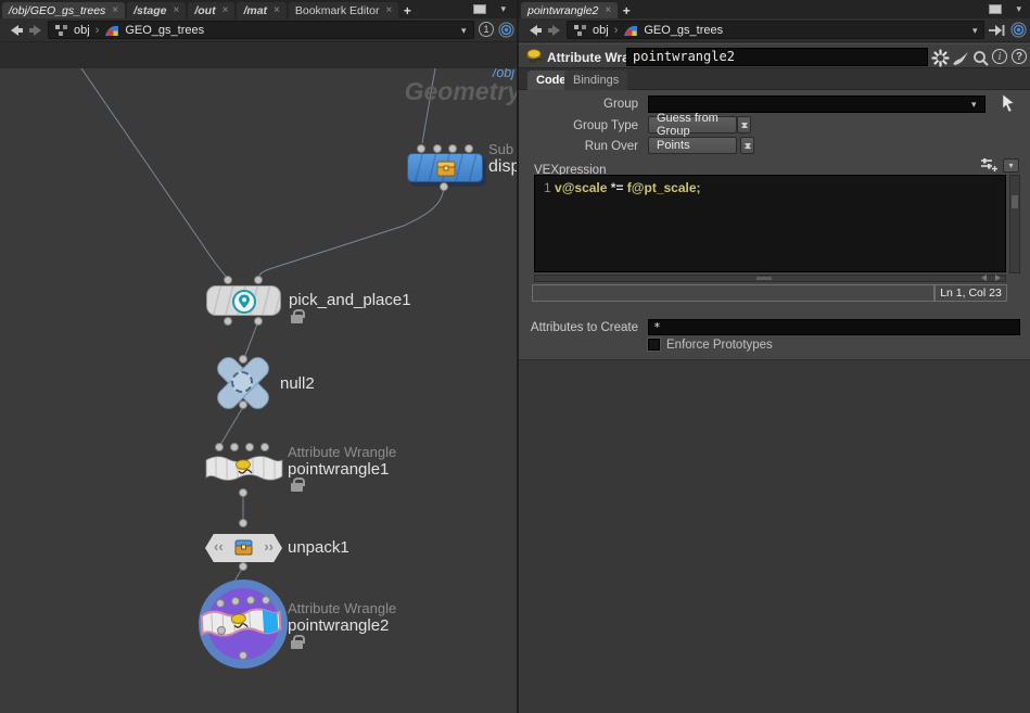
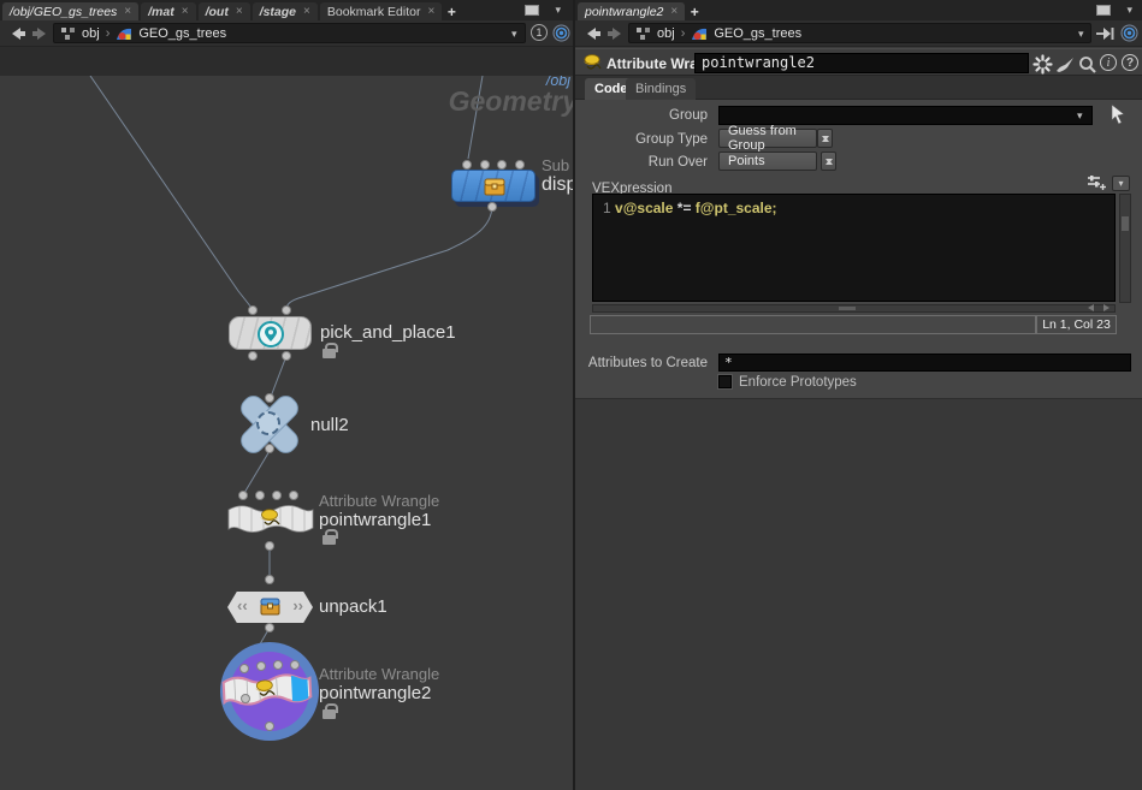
  /obj/GEO_gs_trees
  ×
- /stage
+ /mat
  ×
  /out
  ×
- /mat
+ /stage
  ×
  Bookmark Editor
  ×
  +
  ▾
  obj
  ›
  GEO_gs_trees
  ▾
  1
  /obj
  Geometry
  Sub
  disp
  pick_and_place1
  null2
  Attribute Wrangle
  pointwrangle1
  ‹‹
  ››
  unpack1
  Attribute Wrangle
  pointwrangle2
  pointwrangle2
  ×
  +
  ▾
  obj
  ›
  GEO_gs_trees
  ▾
  pointwrangle2
  i
  ?
  Code
  Bindings
  Group
  ▾
  Group Type
  Guess from Group
  Run Over
  Points
  VEXpression
  ▾
  1 v@scale *= f@pt_scale;
  Ln 1, Col 23
  Attributes to Create
  *
  Enforce Prototypes
